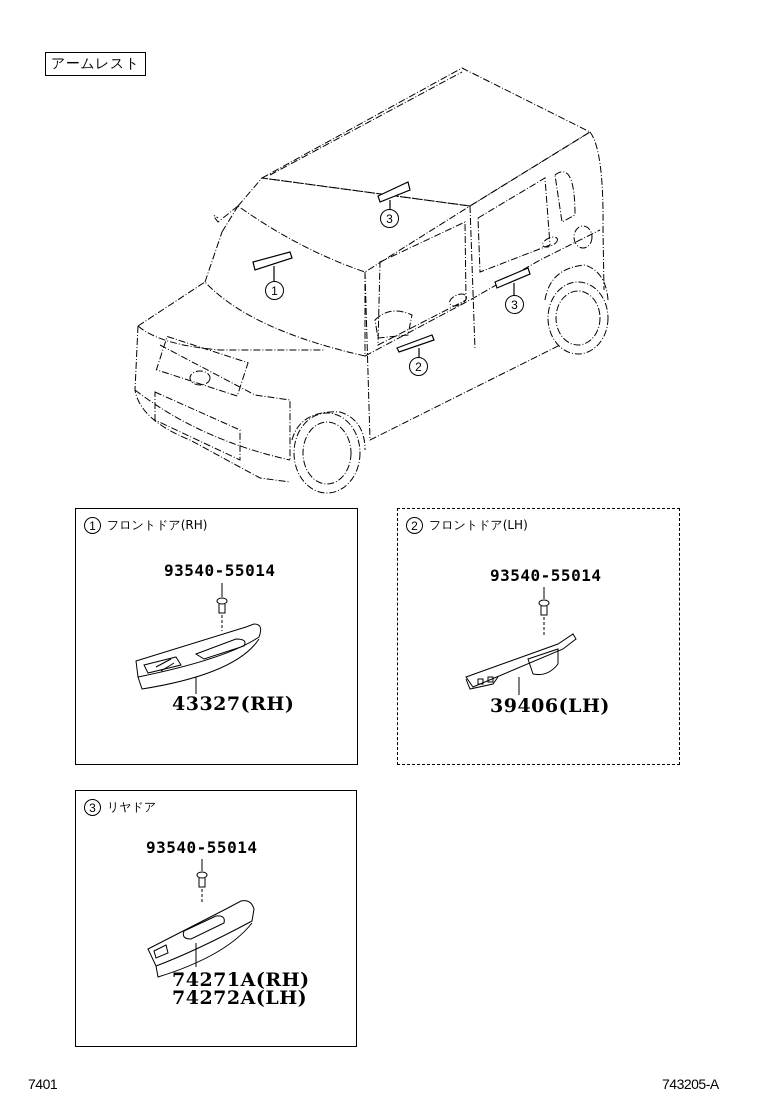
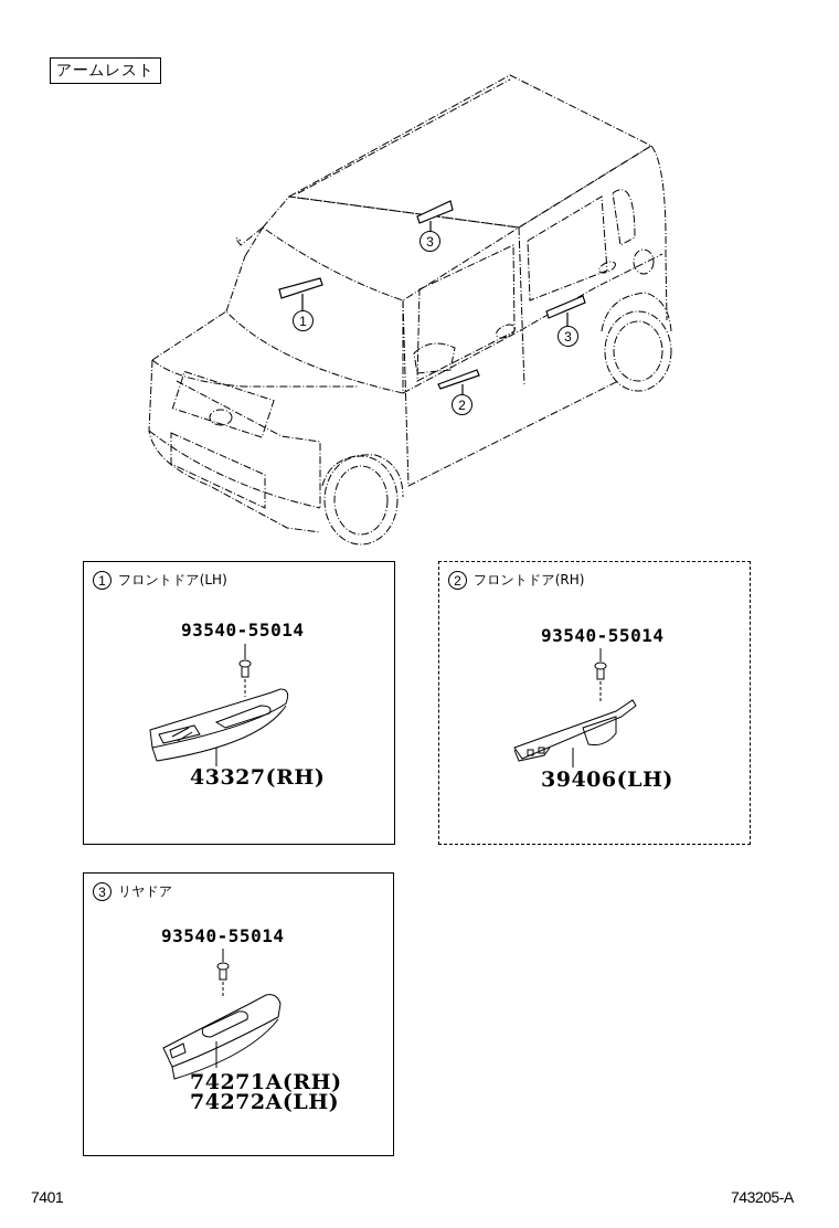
  アームレスト
  1
  3
  2
  3
  1
- フロントドア(RH)
+ フロントドア(LH)
  93540-55014
  43327(RH)
  2
- フロントドア(LH)
+ フロントドア(RH)
  93540-55014
  39406(LH)
  3
  リヤドア
  93540-55014
  74271A(RH)
  74272A(LH)
  7401
  743205-A
